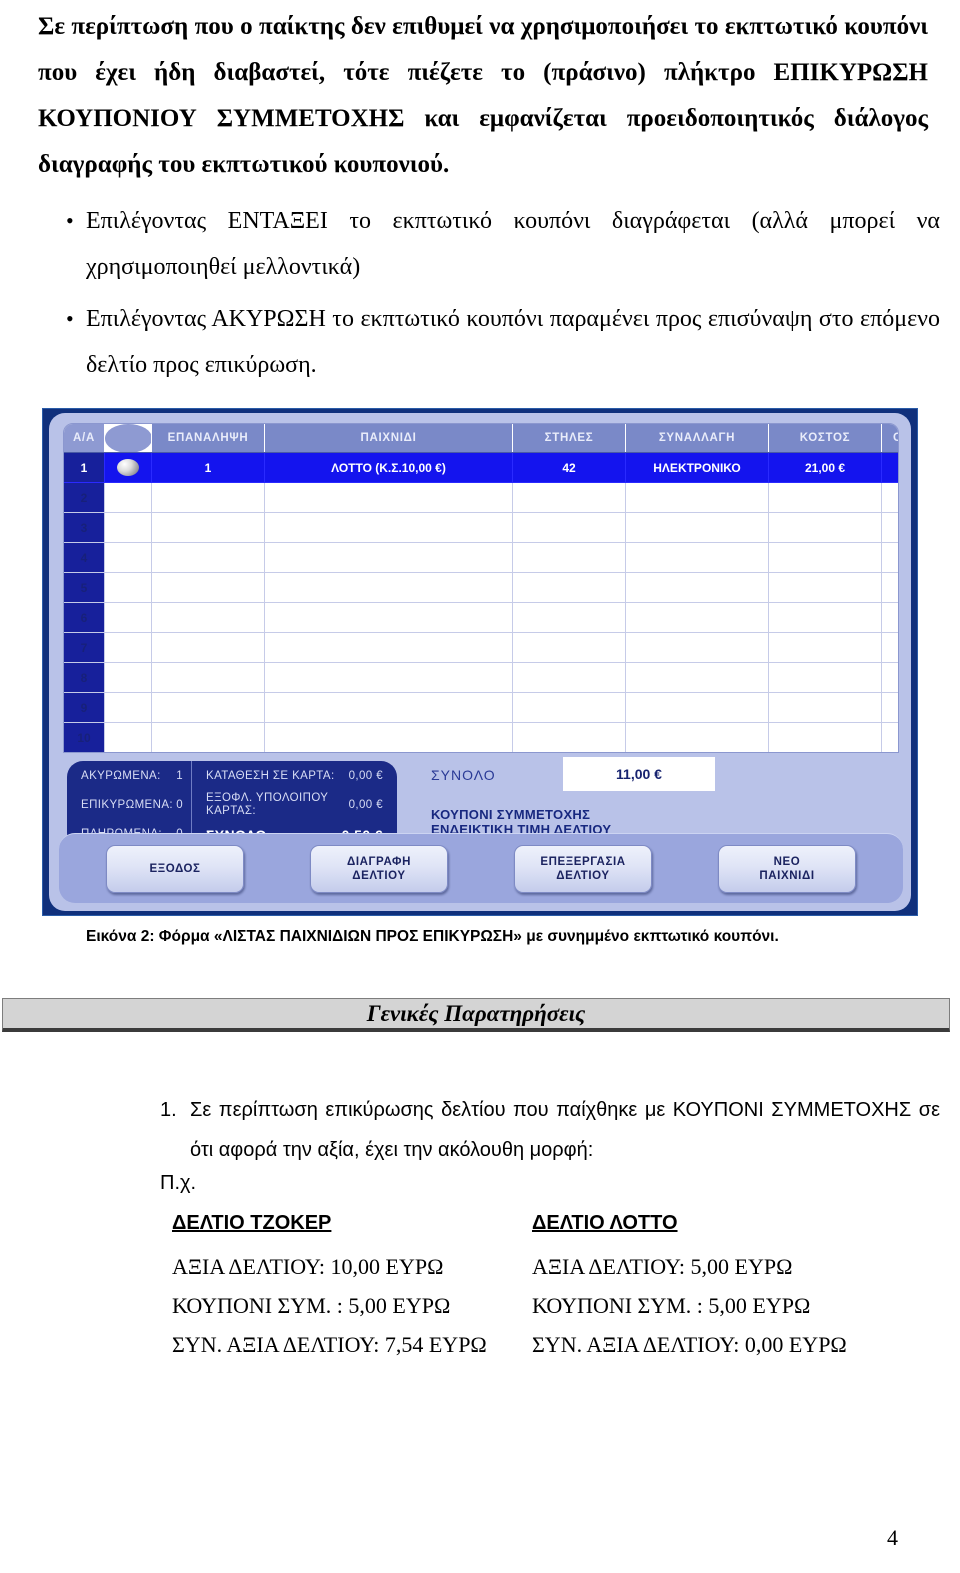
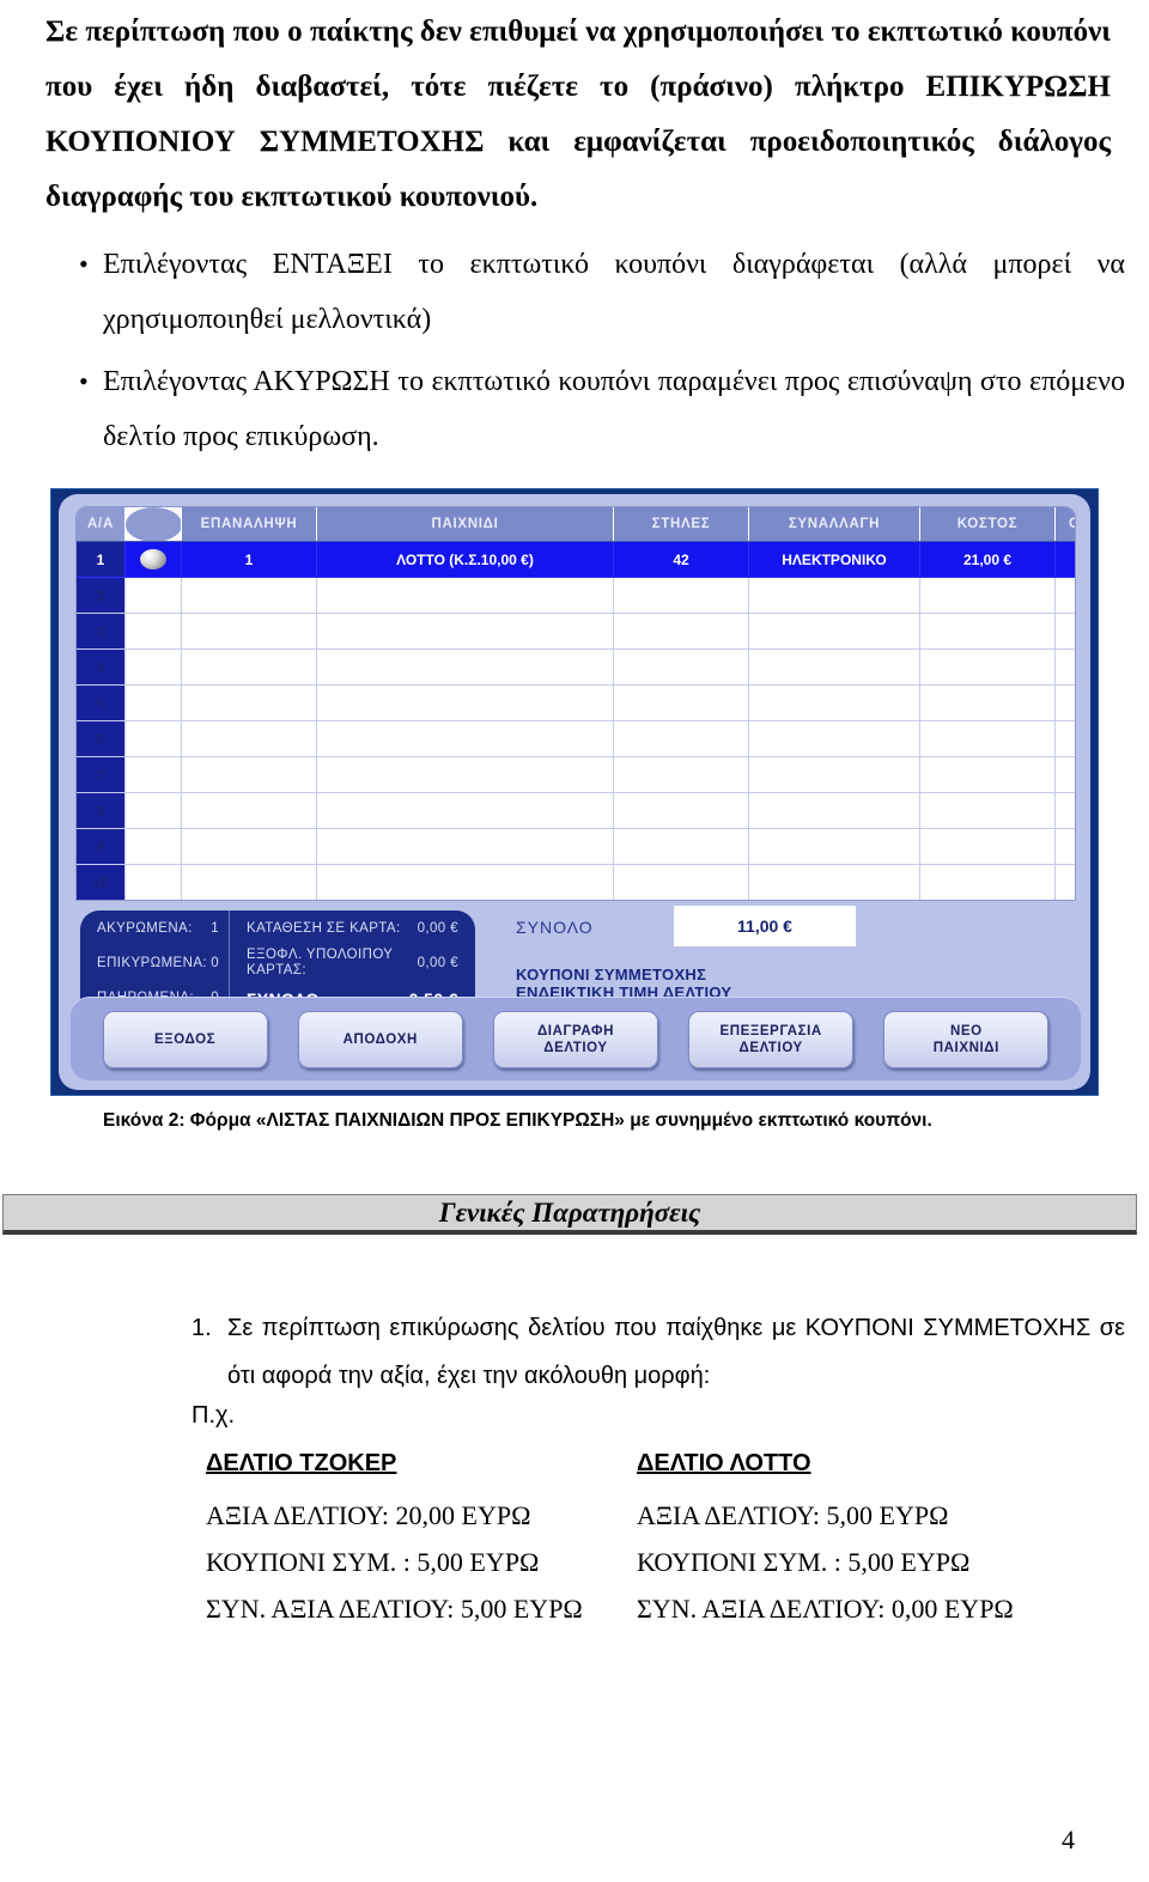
  Σε περίπτωση που ο παίκτης δεν επιθυμεί να χρησιμοποιήσει το εκπτωτικό κουπόνι που έχει ήδη διαβαστεί, τότε πιέζετε το (πράσινο) πλήκτρο ΕΠΙΚΥΡΩΣΗ ΚΟΥΠΟΝΙΟΥ ΣΥΜΜΕΤΟΧΗΣ και εμφανίζεται προειδοποιητικός διάλογος διαγραφής του εκπτωτικού κουπονιού.
  •
  Επιλέγοντας ΕΝΤΑΞΕΙ το εκπτωτικό κουπόνι διαγράφεται (αλλά μπορεί να χρησιμοποιηθεί μελλοντικά)
  •
  Επιλέγοντας ΑΚΥΡΩΣΗ το εκπτωτικό κουπόνι παραμένει προς επισύναψη στο επόμενο δελτίο προς επικύρωση.
  Α/Α		ΕΠΑΝΑΛΗΨΗ	ΠΑΙΧΝΙΔΙ	ΣΤΗΛΕΣ	ΣΥΝΑΛΛΑΓΗ	ΚΟΣΤΟΣ	Ο
  1		1	ΛΟΤΤΟ (Κ.Σ.10,00 €)	42	ΗΛΕΚΤΡΟΝΙΚΟ	21,00 €
  2
  3
  4
  5
  6
  7
  8
  9
  10
  ΑΚΥΡΩΜΕΝΑ:
  1
  ΕΠΙΚΥΡΩΜΕΝΑ:
  0
  ΚΑΤΑΘΕΣΗ ΣΕ ΚΑΡΤΑ:
  0,00 €
  ΕΞΟΦΛ. ΥΠΟΛΟΙΠΟΥ
  ΚΑΡΤΑΣ:
  0,00 €
  ΣΥΝΟΛΟ
  11,00 €
  ΚΟΥΠΟΝΙ ΣΥΜΜΕΤΟΧΗΣ
  ΕΝΔΕΙΚΤΙΚΗ ΤΙΜΗ ΔΕΛΤΙΟΥ
  ΕΞΟΔΟΣ
+ ΑΠΟΔΟΧΗ
  ΔΙΑΓΡΑΦΗ
  ΔΕΛΤΙΟΥ
  ΕΠΕΞΕΡΓΑΣΙΑ
  ΔΕΛΤΙΟΥ
  ΝΕΟ
  ΠΑΙΧΝΙΔΙ
  Εικόνα 2: Φόρμα «ΛΙΣΤΑΣ ΠΑΙΧΝΙΔΙΩΝ ΠΡΟΣ ΕΠΙΚΥΡΩΣΗ» με συνημμένο εκπτωτικό κουπόνι.
  Γενικές Παρατηρήσεις
  1.
  Σε περίπτωση επικύρωσης δελτίου που παίχθηκε με ΚΟΥΠΟΝΙ ΣΥΜΜΕΤΟΧΗΣ σε ότι αφορά την αξία, έχει την ακόλουθη μορφή:
  Π.χ.
  ΔΕΛΤΙΟ ΤΖΟΚΕΡ
- ΑΞΙΑ ΔΕΛΤΙΟΥ: 10,00 ΕΥΡΩ
+ ΑΞΙΑ ΔΕΛΤΙΟΥ: 20,00 ΕΥΡΩ
  ΚΟΥΠΟΝΙ ΣΥΜ. : 5,00 ΕΥΡΩ
- ΣΥΝ. ΑΞΙΑ ΔΕΛΤΙΟΥ: 7,54 ΕΥΡΩ
+ ΣΥΝ. ΑΞΙΑ ΔΕΛΤΙΟΥ: 5,00 ΕΥΡΩ
  ΔΕΛΤΙΟ ΛΟΤΤΟ
  ΑΞΙΑ ΔΕΛΤΙΟΥ: 5,00 ΕΥΡΩ
  ΚΟΥΠΟΝΙ ΣΥΜ. : 5,00 ΕΥΡΩ
  ΣΥΝ. ΑΞΙΑ ΔΕΛΤΙΟΥ: 0,00 ΕΥΡΩ
  4
